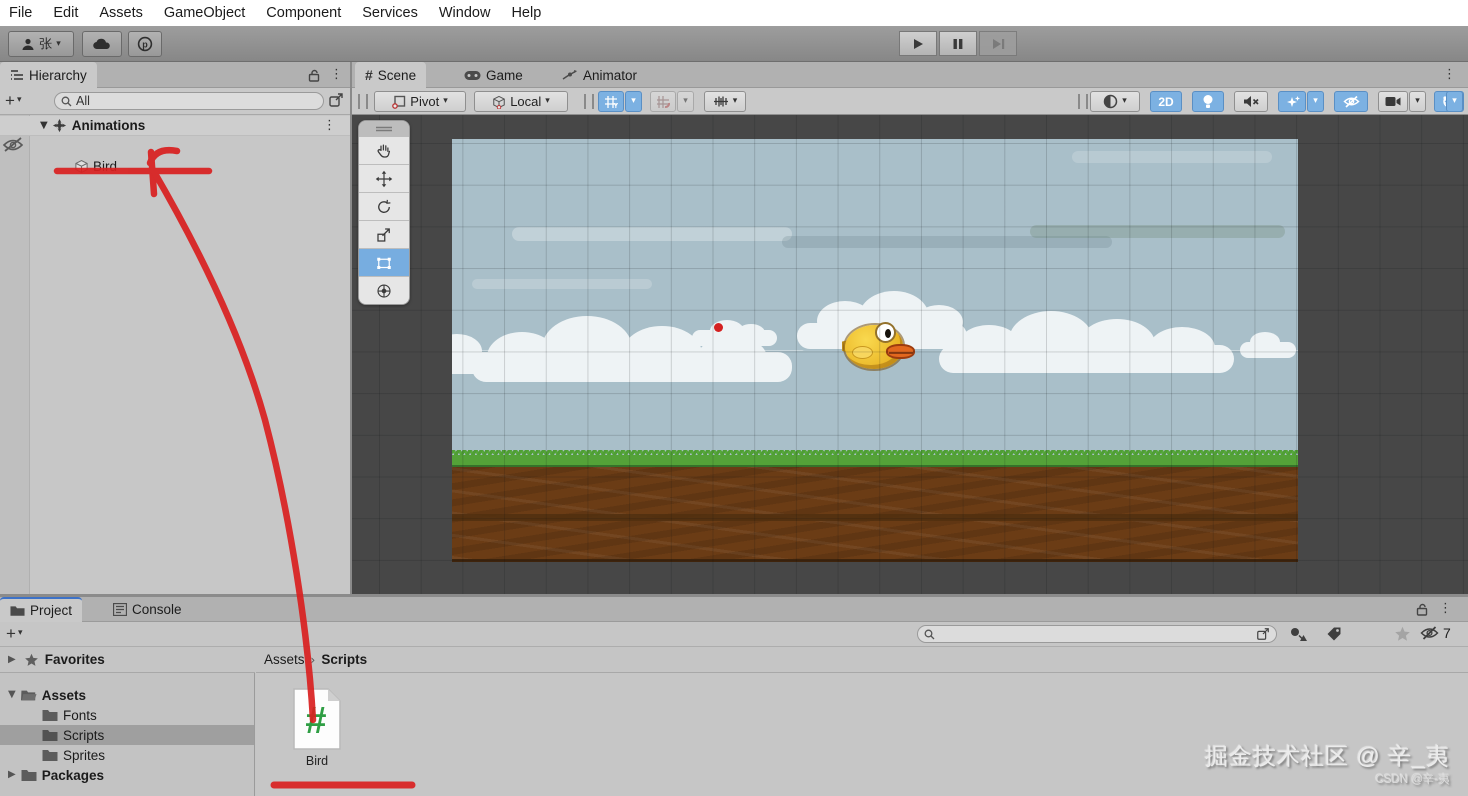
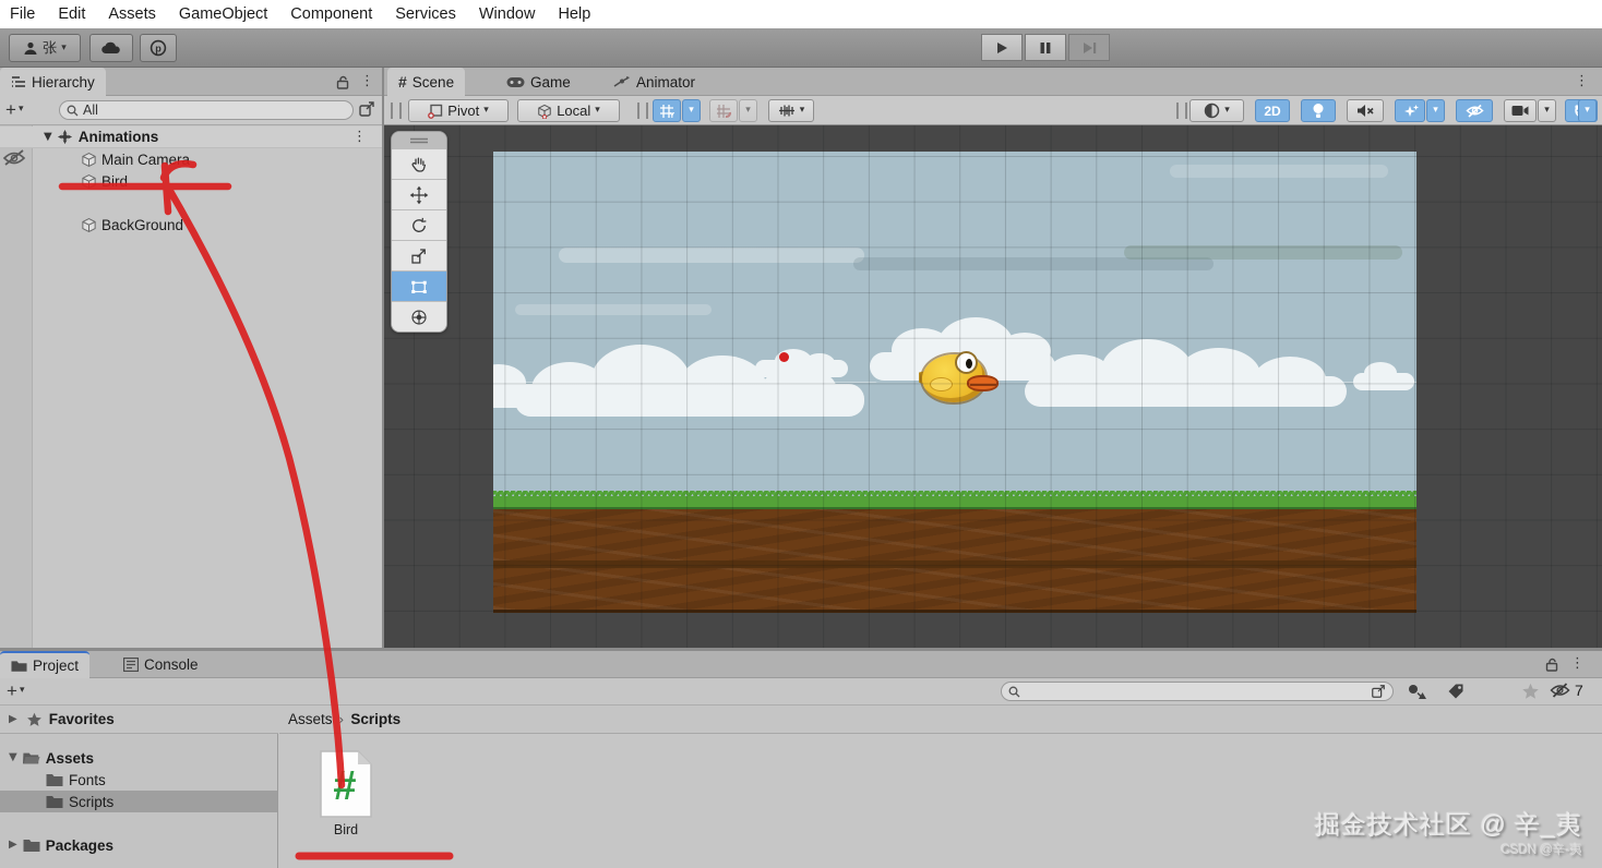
  File
  Edit
  Assets
  GameObject
  Component
  Services
  Window
  Help
  张
  ▾
  p
  Hierarchy
  ⋮
  +
  ▾
  All
  ▼
  Animations
  ⋮
+ Main Camera
  Bird
+ BackGround
  #
  Scene
  Game
  Animator
  ⋮
  Pivot
  ▾
  Local
  ▾
  ▾
  ▾
  ▾
  ▾
  2D
  ▾
  ▾
  ▾
  Project
  Console
  ⋮
  +
  ▾
  7
  ▶
  Favorites
  Assets
  ›
  Scripts
  ▼
  Assets
  Fonts
  Scripts
- Sprites
  ▶
  Packages
  Bird
  掘金技术社区 @ 辛_夷
  CSDN @辛-夷
